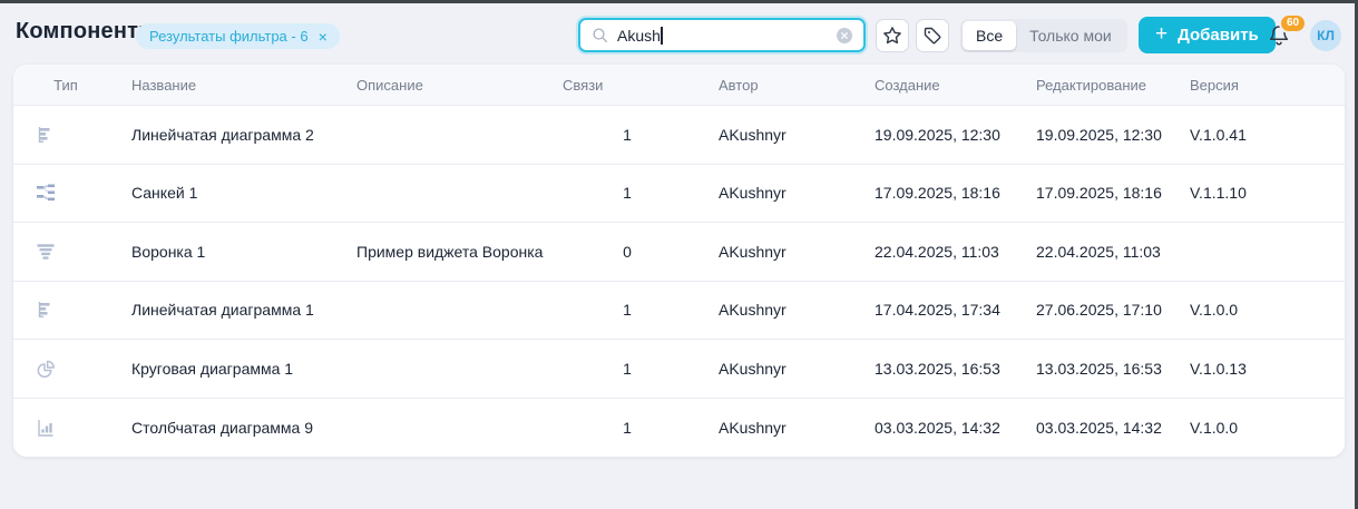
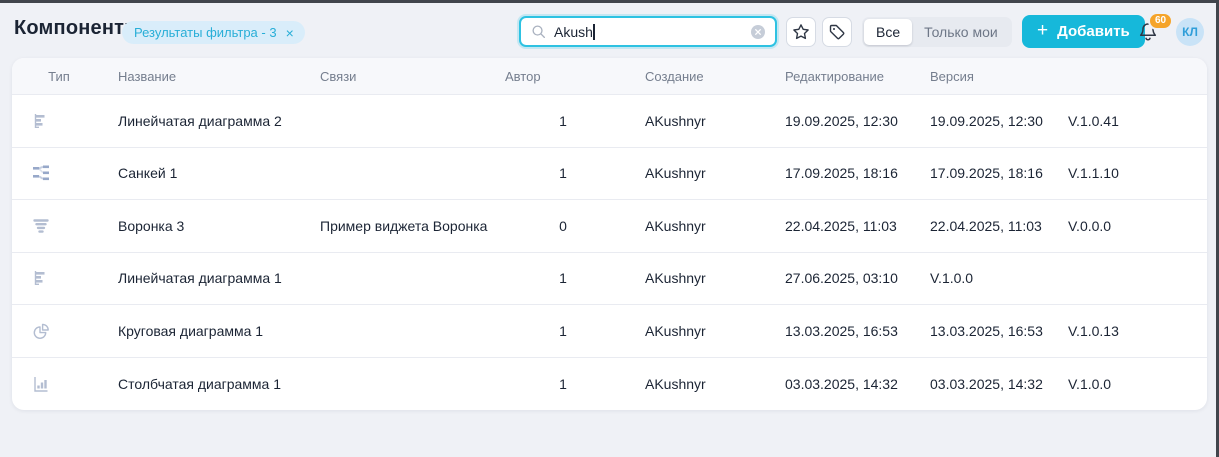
  Компонент
- Результаты фильтра - 6
+ Результаты фильтра - 3
  ×
  Akush
  Все
  Только мои
  +
  Добавить
  60
  КЛ
  Тип
  Название
- Описание
  Связи
  Автор
  Создание
  Редактирование
  Версия
  Линейчатая диаграмма 2
  1
  AKushnyr
  19.09.2025, 12:30
  19.09.2025, 12:30
  V.1.0.41
  Санкей 1
  1
  AKushnyr
  17.09.2025, 18:16
  17.09.2025, 18:16
  V.1.1.10
- Воронка 1
+ Воронка 3
  Пример виджета Воронка
  0
  AKushnyr
  22.04.2025, 11:03
  22.04.2025, 11:03
+ V.0.0.0
  Линейчатая диаграмма 1
  1
  AKushnyr
- 17.04.2025, 17:34
- 27.06.2025, 17:10
+ 27.06.2025, 03:10
  V.1.0.0
  Круговая диаграмма 1
  1
  AKushnyr
  13.03.2025, 16:53
  13.03.2025, 16:53
  V.1.0.13
- Столбчатая диаграмма 9
+ Столбчатая диаграмма 1
  1
  AKushnyr
  03.03.2025, 14:32
  03.03.2025, 14:32
  V.1.0.0
